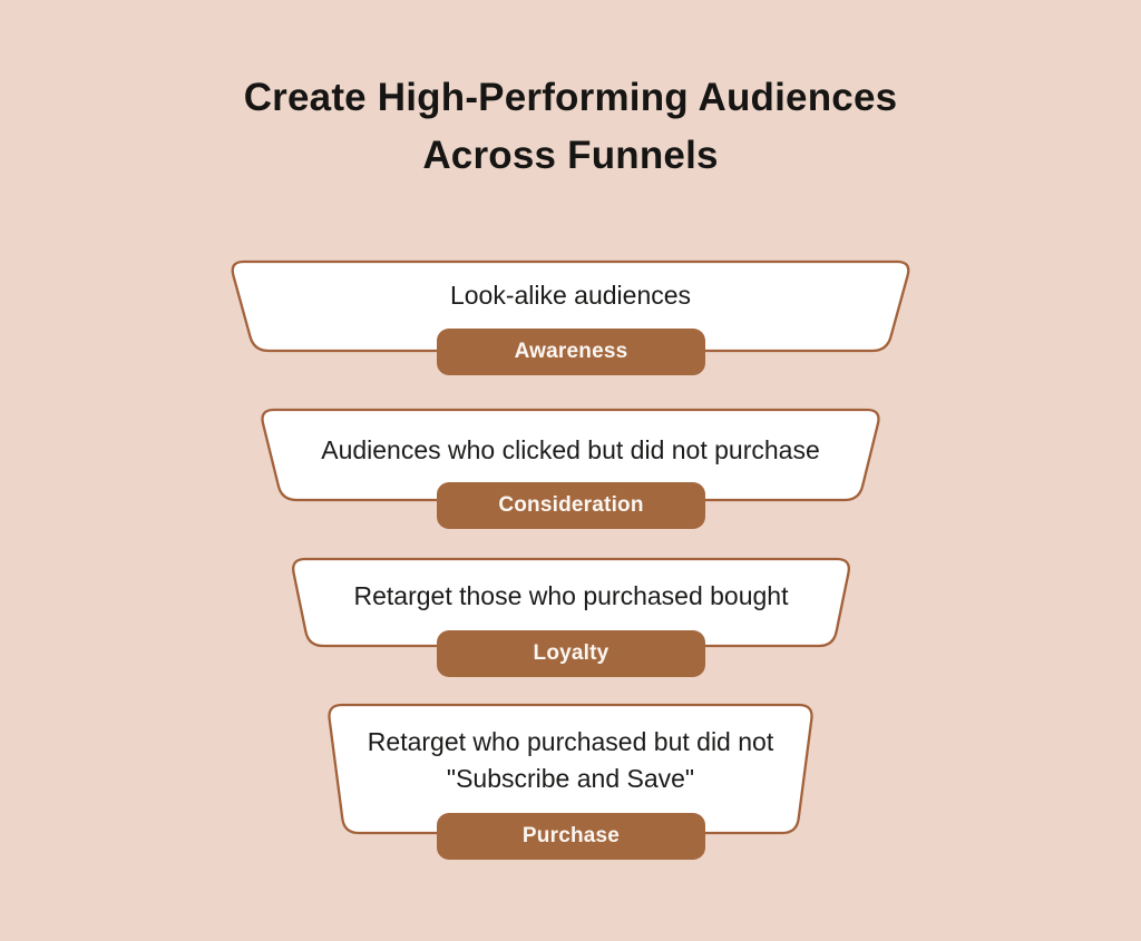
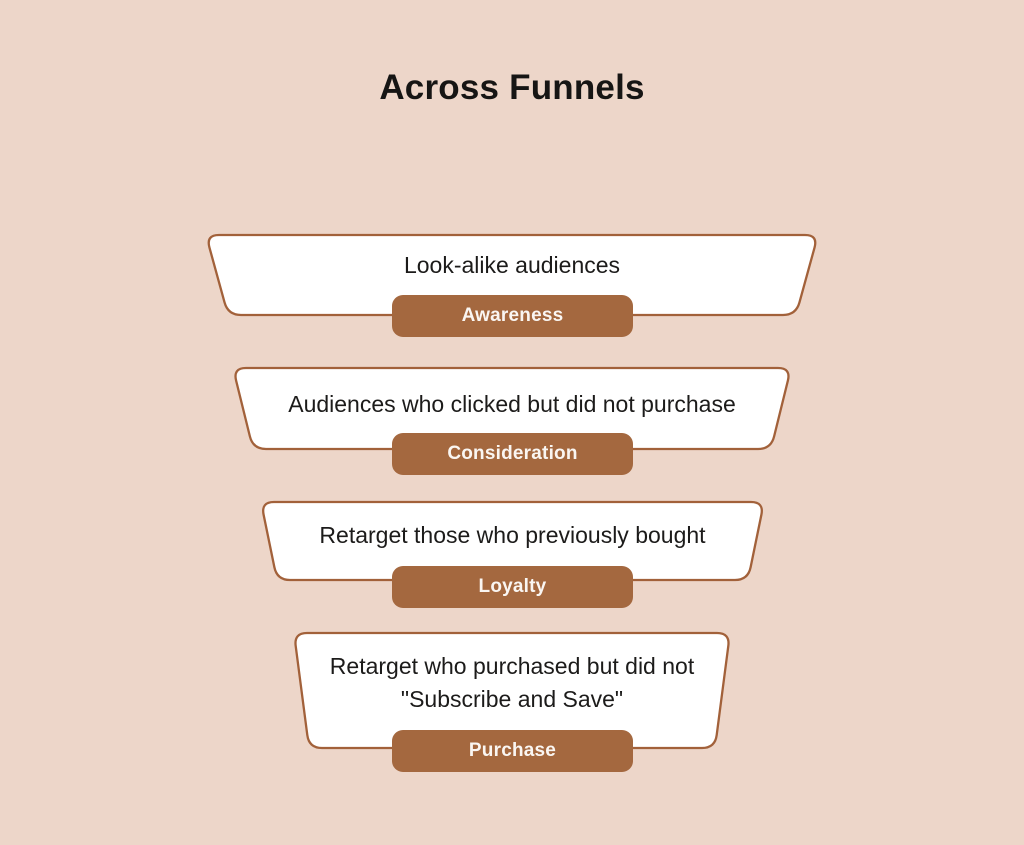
- Create High-Performing Audiences
  Across Funnels
  Look-alike audiences
  Awareness
  Audiences who clicked but did not purchase
  Consideration
- Retarget those who purchased bought
+ Retarget those who previously bought
  Loyalty
  Retarget who purchased but did not
  "Subscribe and Save"
  Purchase
